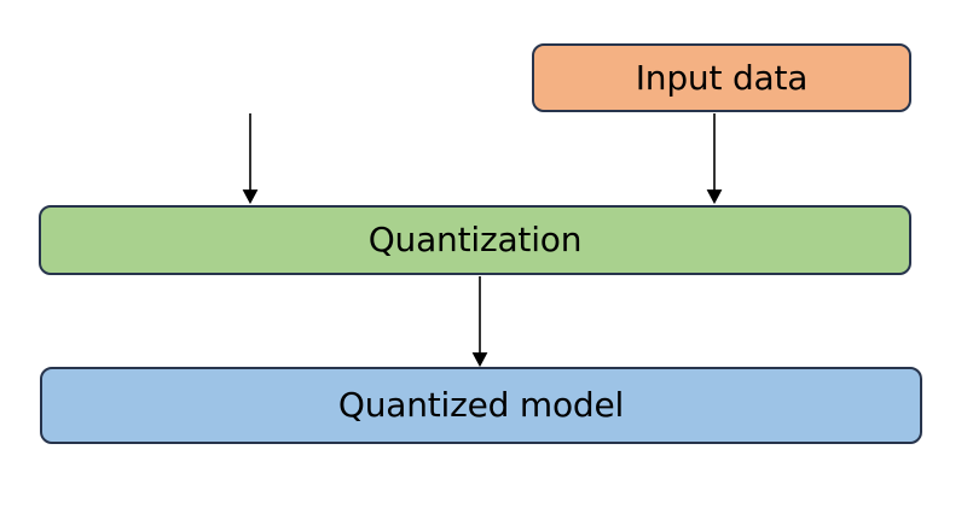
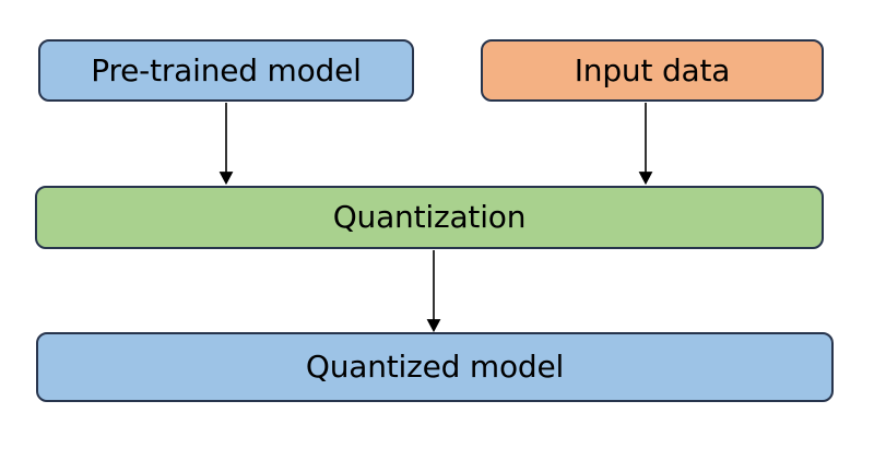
+ Pre-trained model
  Input data
  Quantization
  Quantized model
